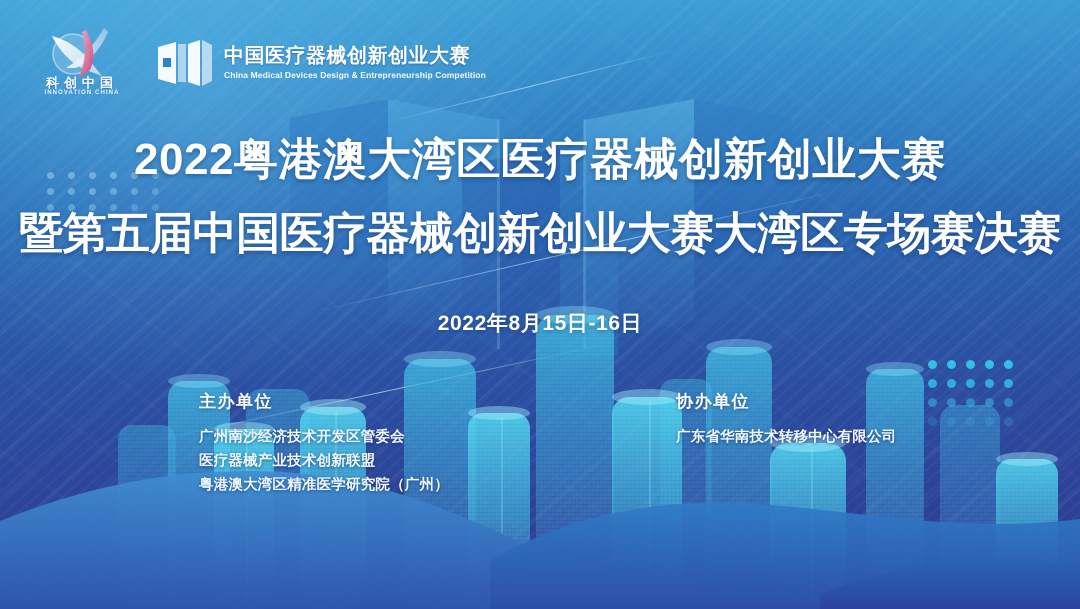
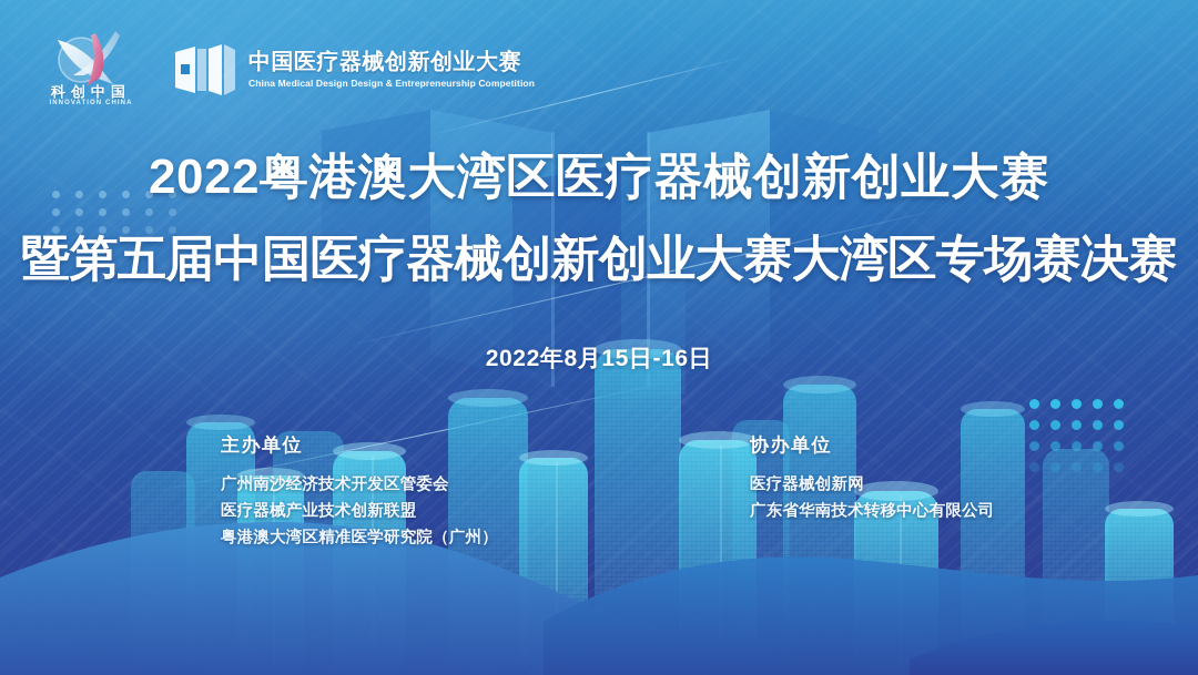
  科创中国
  中国医疗器械创新创业大赛
- China Medical Devices Design & Entrepreneurship Competition
+ China Medical Design Design & Entrepreneurship Competition
  2022粤港澳大湾区医疗器械创新创业大赛
  暨第五届中国医疗器械创新创业大赛大湾区专场赛决赛
  2022年8月15日-16日
  主办单位
  广州南沙经济技术开发区管委会
  医疗器械产业技术创新联盟
  粤港澳大湾区精准医学研究院（广州）
  协办单位
+ 医疗器械创新网
  广东省华南技术转移中心有限公司
